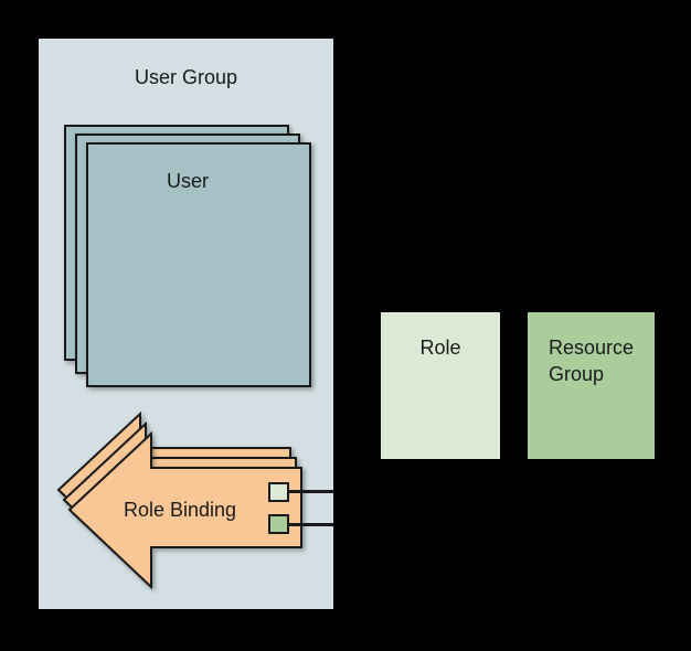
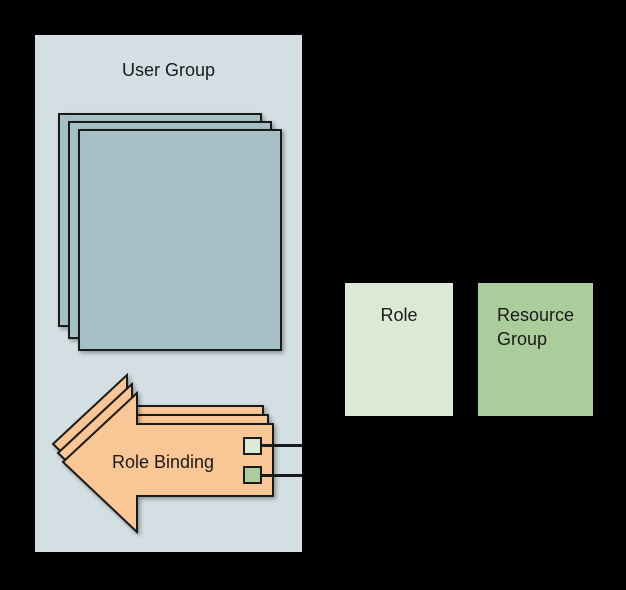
  User Group
- User
  Role Binding
  Role
  Resource
  Group
